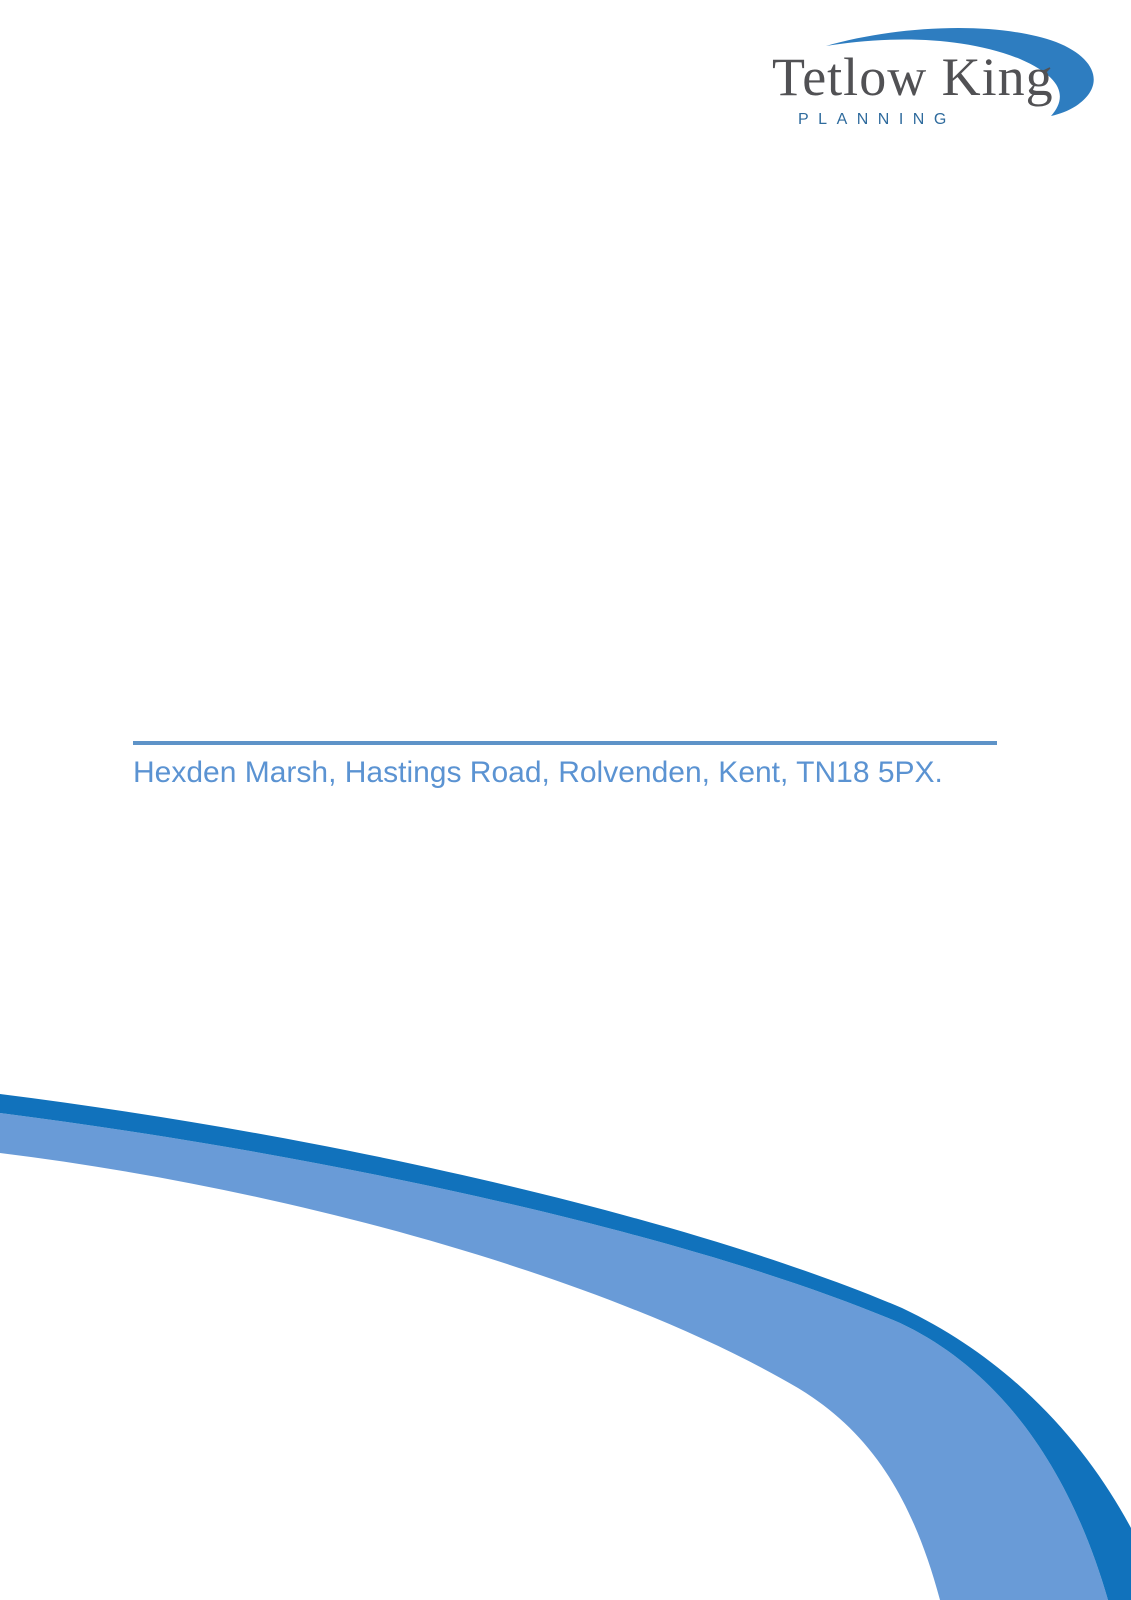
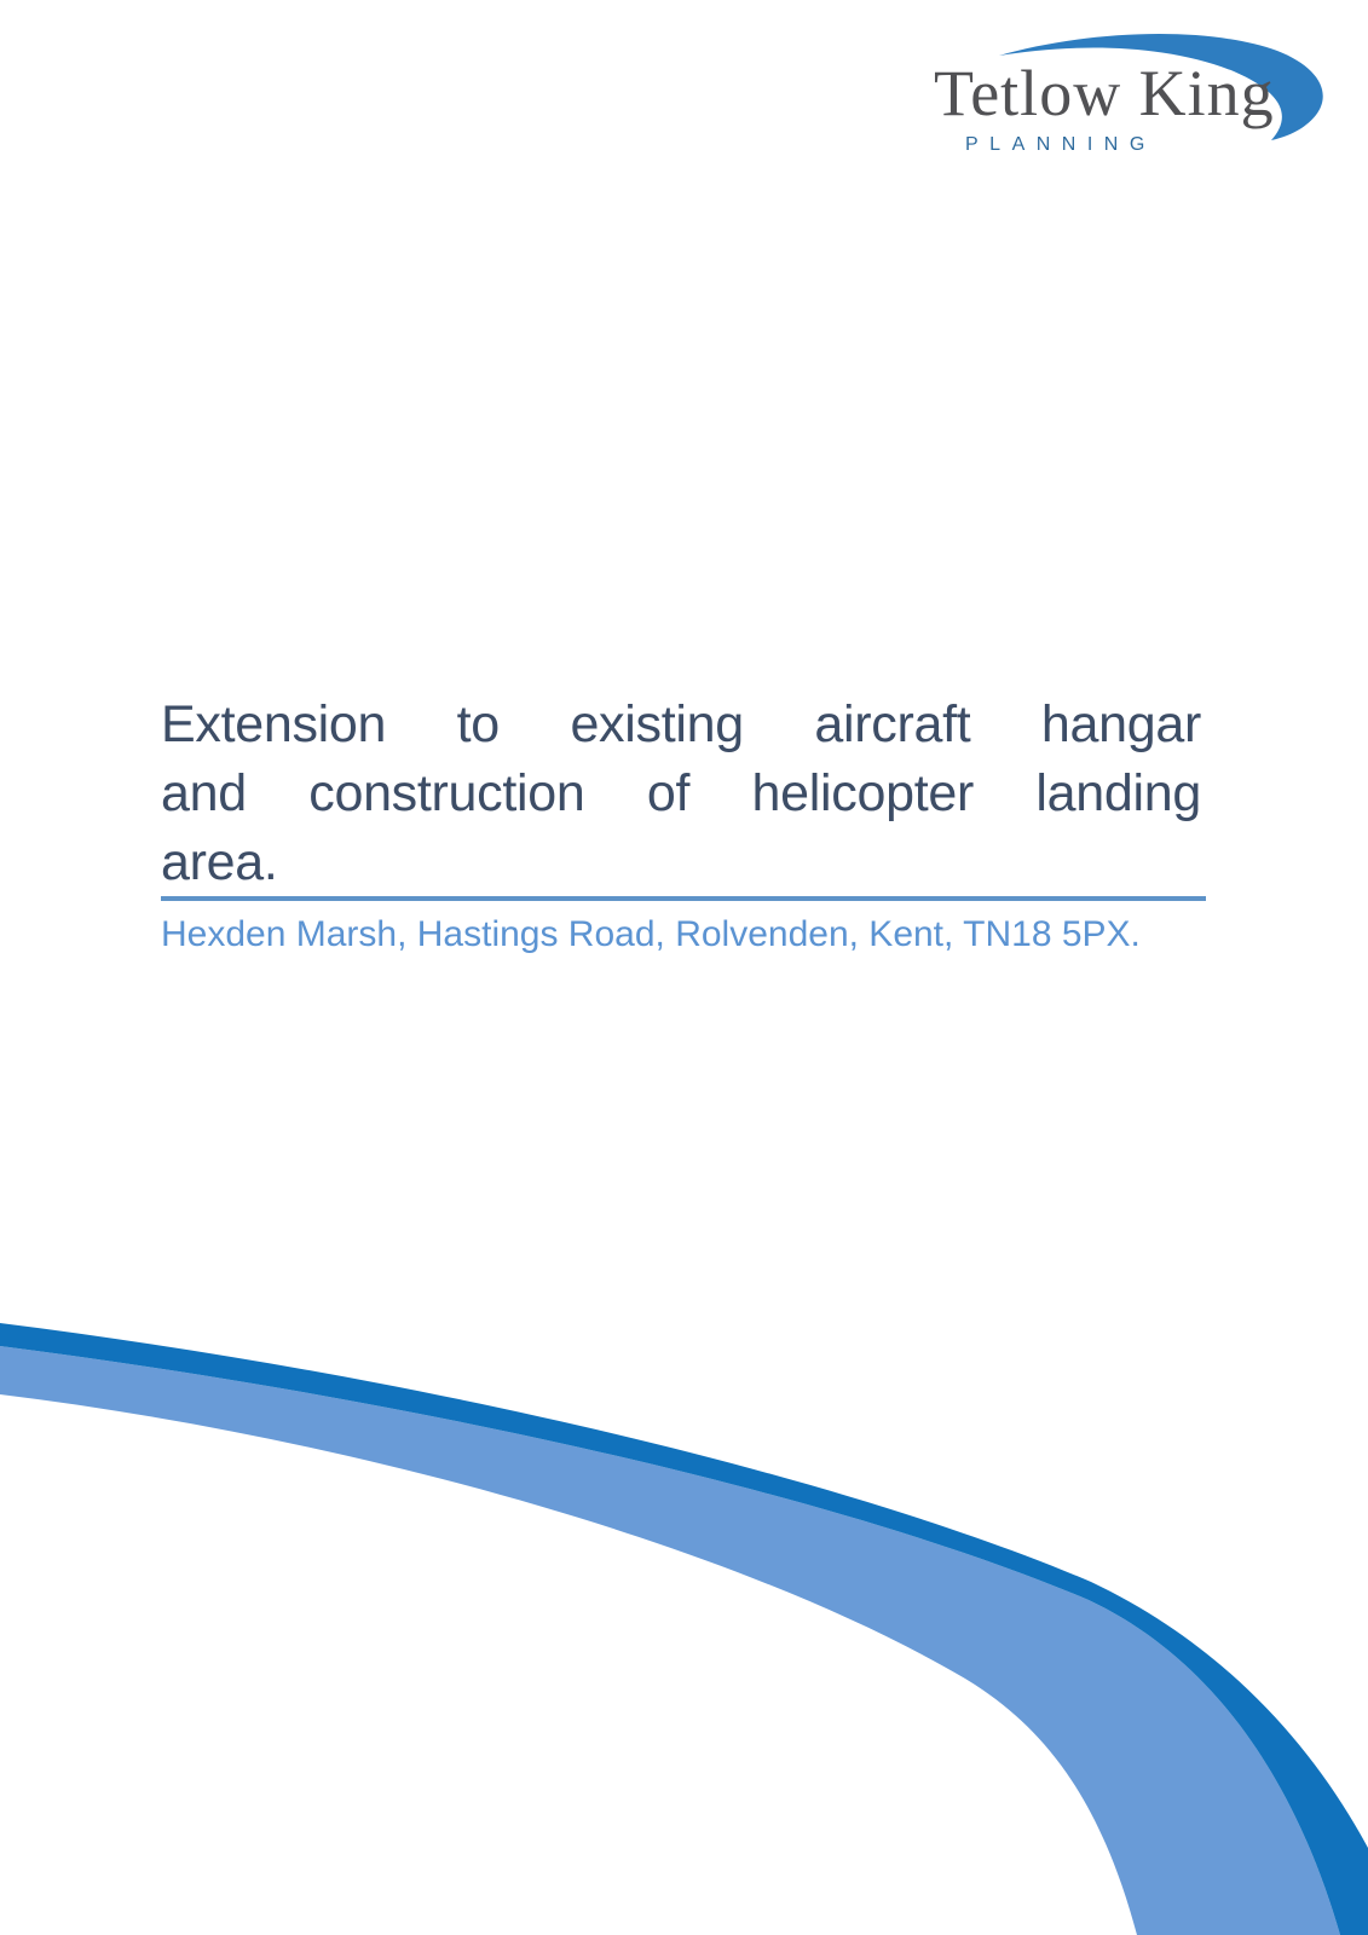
  Tetlow King
  PLANNING
+ Extension to existing aircraft hangar
+ and construction of helicopter landing
+ area.
  Hexden Marsh, Hastings Road, Rolvenden, Kent, TN18 5PX.
